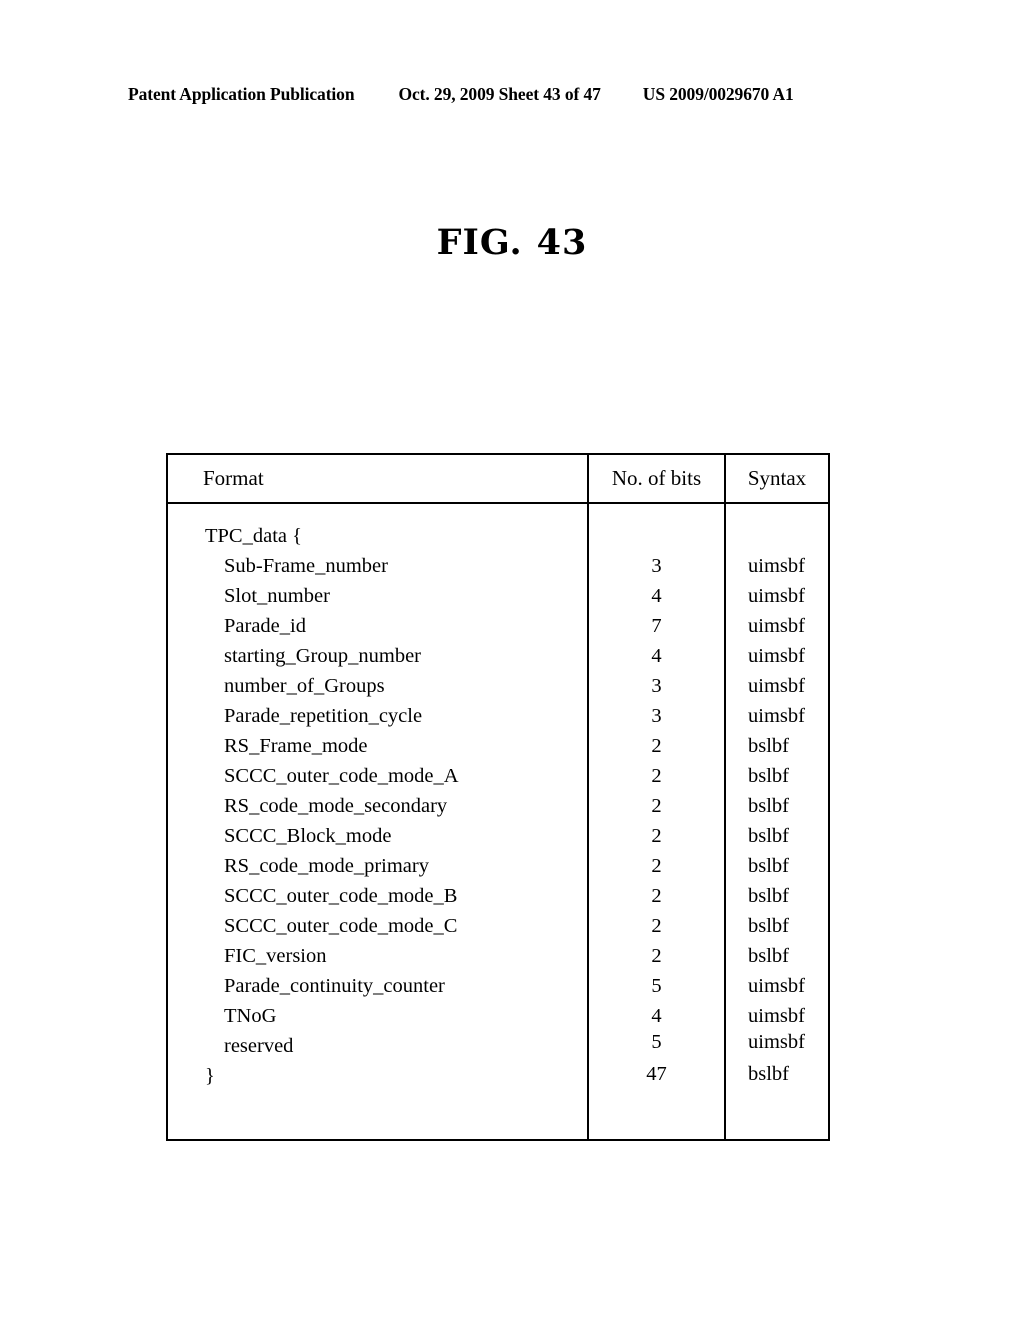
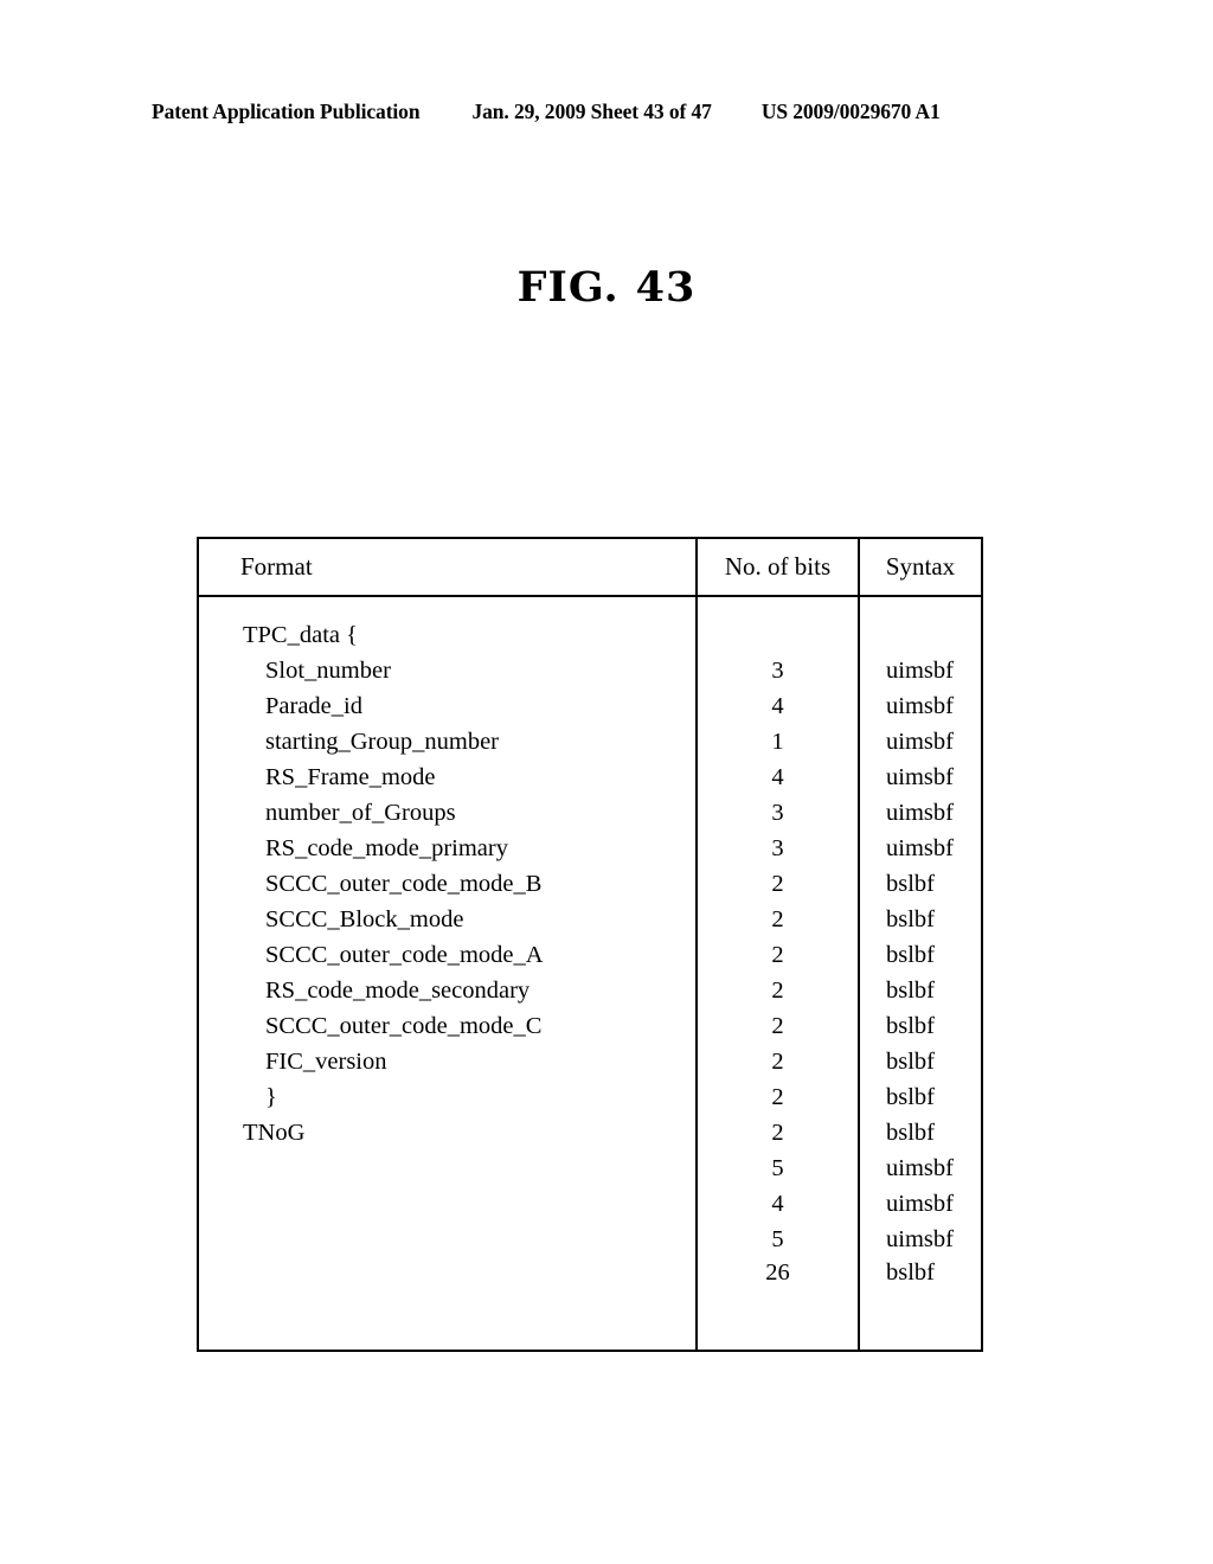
  Patent Application Publication
- Oct. 29, 2009 Sheet 43 of 47
+ Jan. 29, 2009 Sheet 43 of 47
  US 2009/0029670 A1
  FIG. 43
  Format
  No. of bits
  Syntax
  TPC_data {
- Sub-Frame_number
  Slot_number
  Parade_id
  starting_Group_number
- number_of_Groups
+ RS_Frame_mode
- Parade_repetition_cycle
- RS_Frame_mode
+ number_of_Groups
- SCCC_outer_code_mode_A
+ RS_code_mode_primary
- RS_code_mode_secondary
+ SCCC_outer_code_mode_B
  SCCC_Block_mode
- RS_code_mode_primary
+ SCCC_outer_code_mode_A
- SCCC_outer_code_mode_B
+ RS_code_mode_secondary
  SCCC_outer_code_mode_C
  FIC_version
- Parade_continuity_counter
- TNoG
+ }
- reserved
- }
+ TNoG
  3
  4
- 7
+ 1
  4
  3
  3
  2
  2
  2
  2
  2
  2
  2
  2
  5
  4
  5
- 47
+ 26
  uimsbf
  uimsbf
  uimsbf
  uimsbf
  uimsbf
  uimsbf
  bslbf
  bslbf
  bslbf
  bslbf
  bslbf
  bslbf
  bslbf
  bslbf
  uimsbf
  uimsbf
  uimsbf
  bslbf
